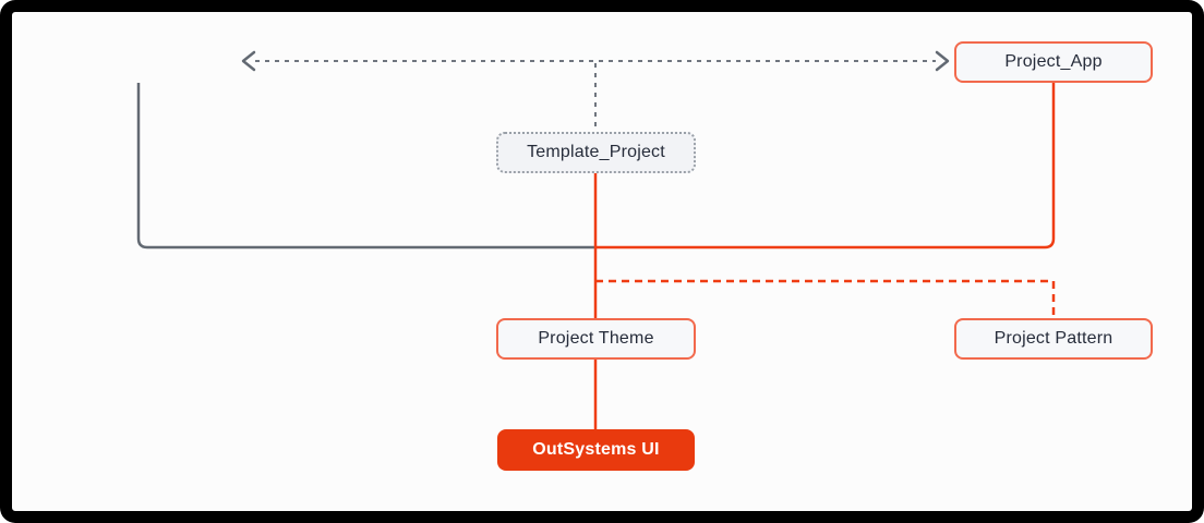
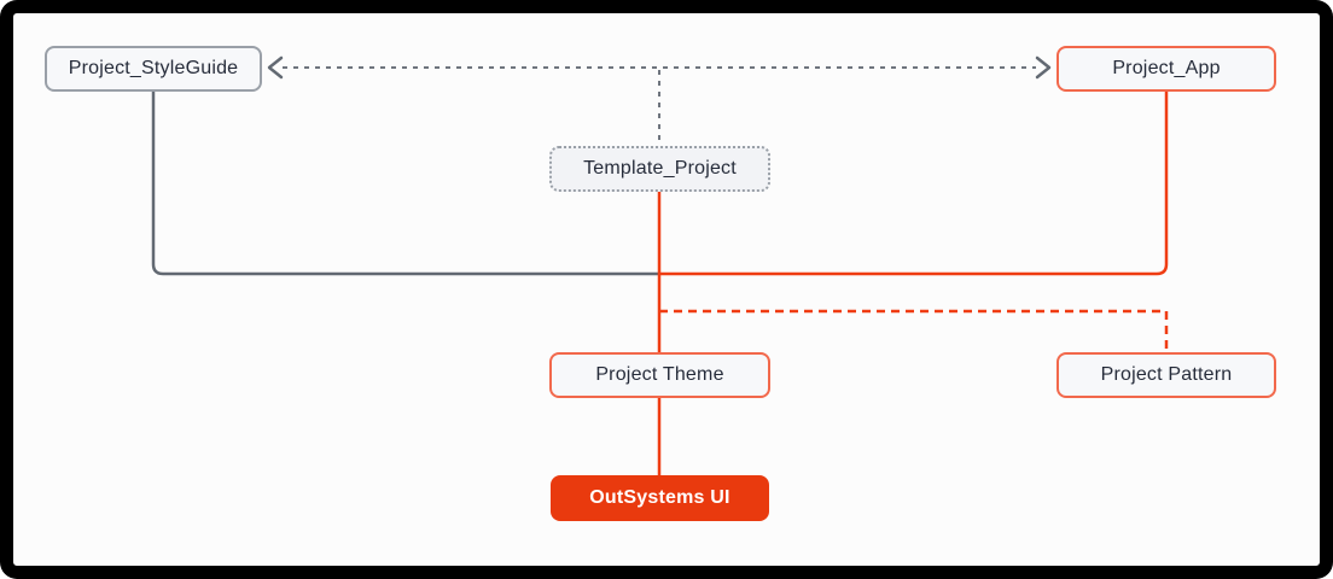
+ Project_StyleGuide
  Project_App
  Template_Project
  Project Theme
  Project Pattern
  OutSystems UI
